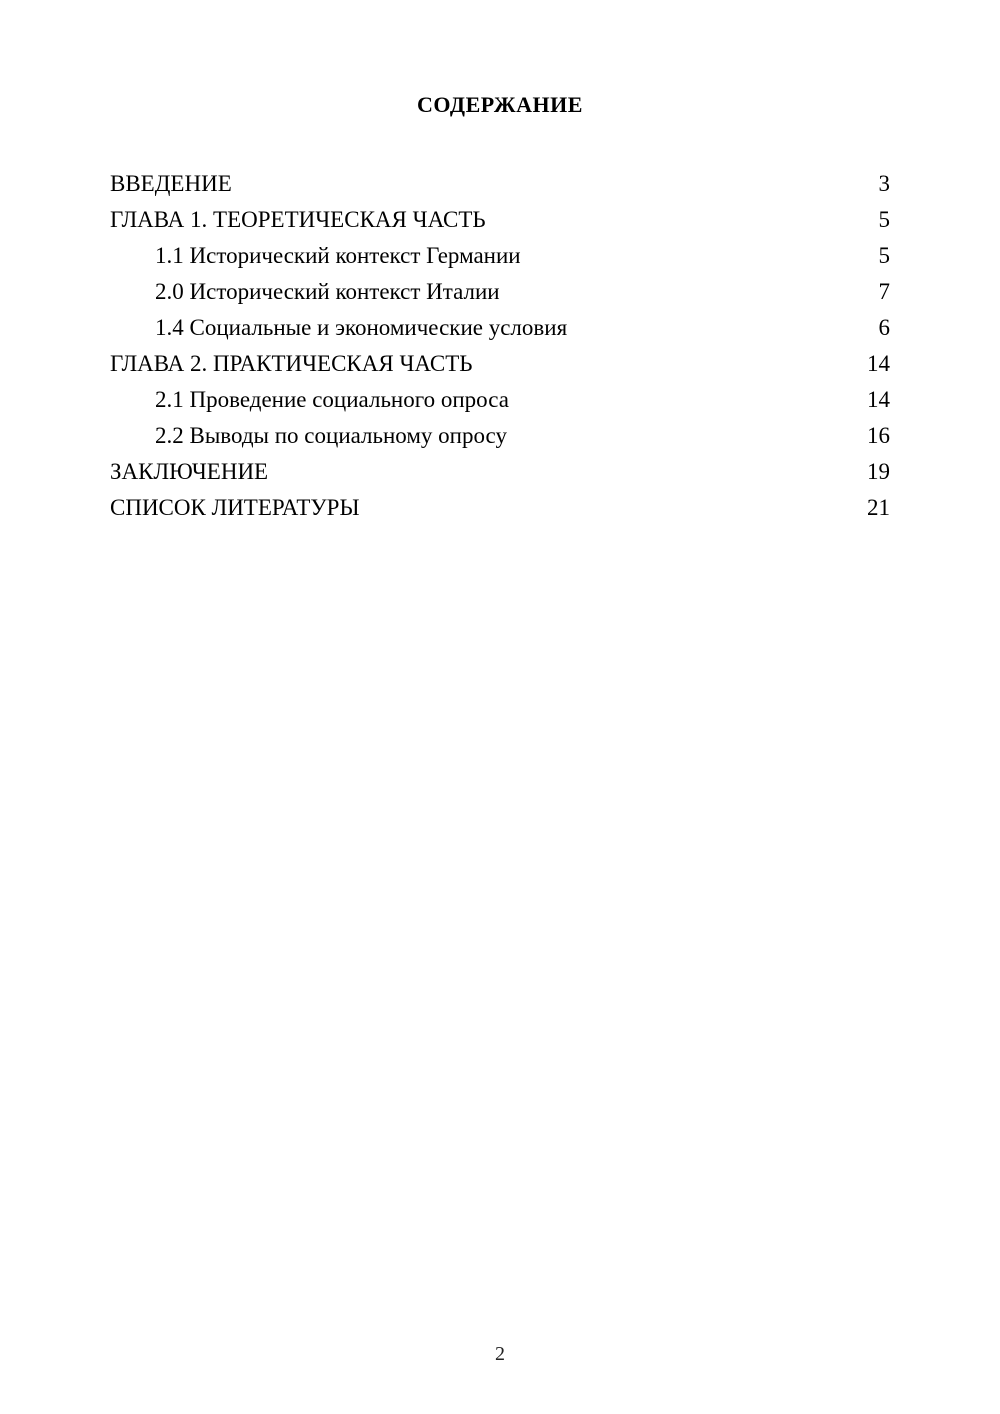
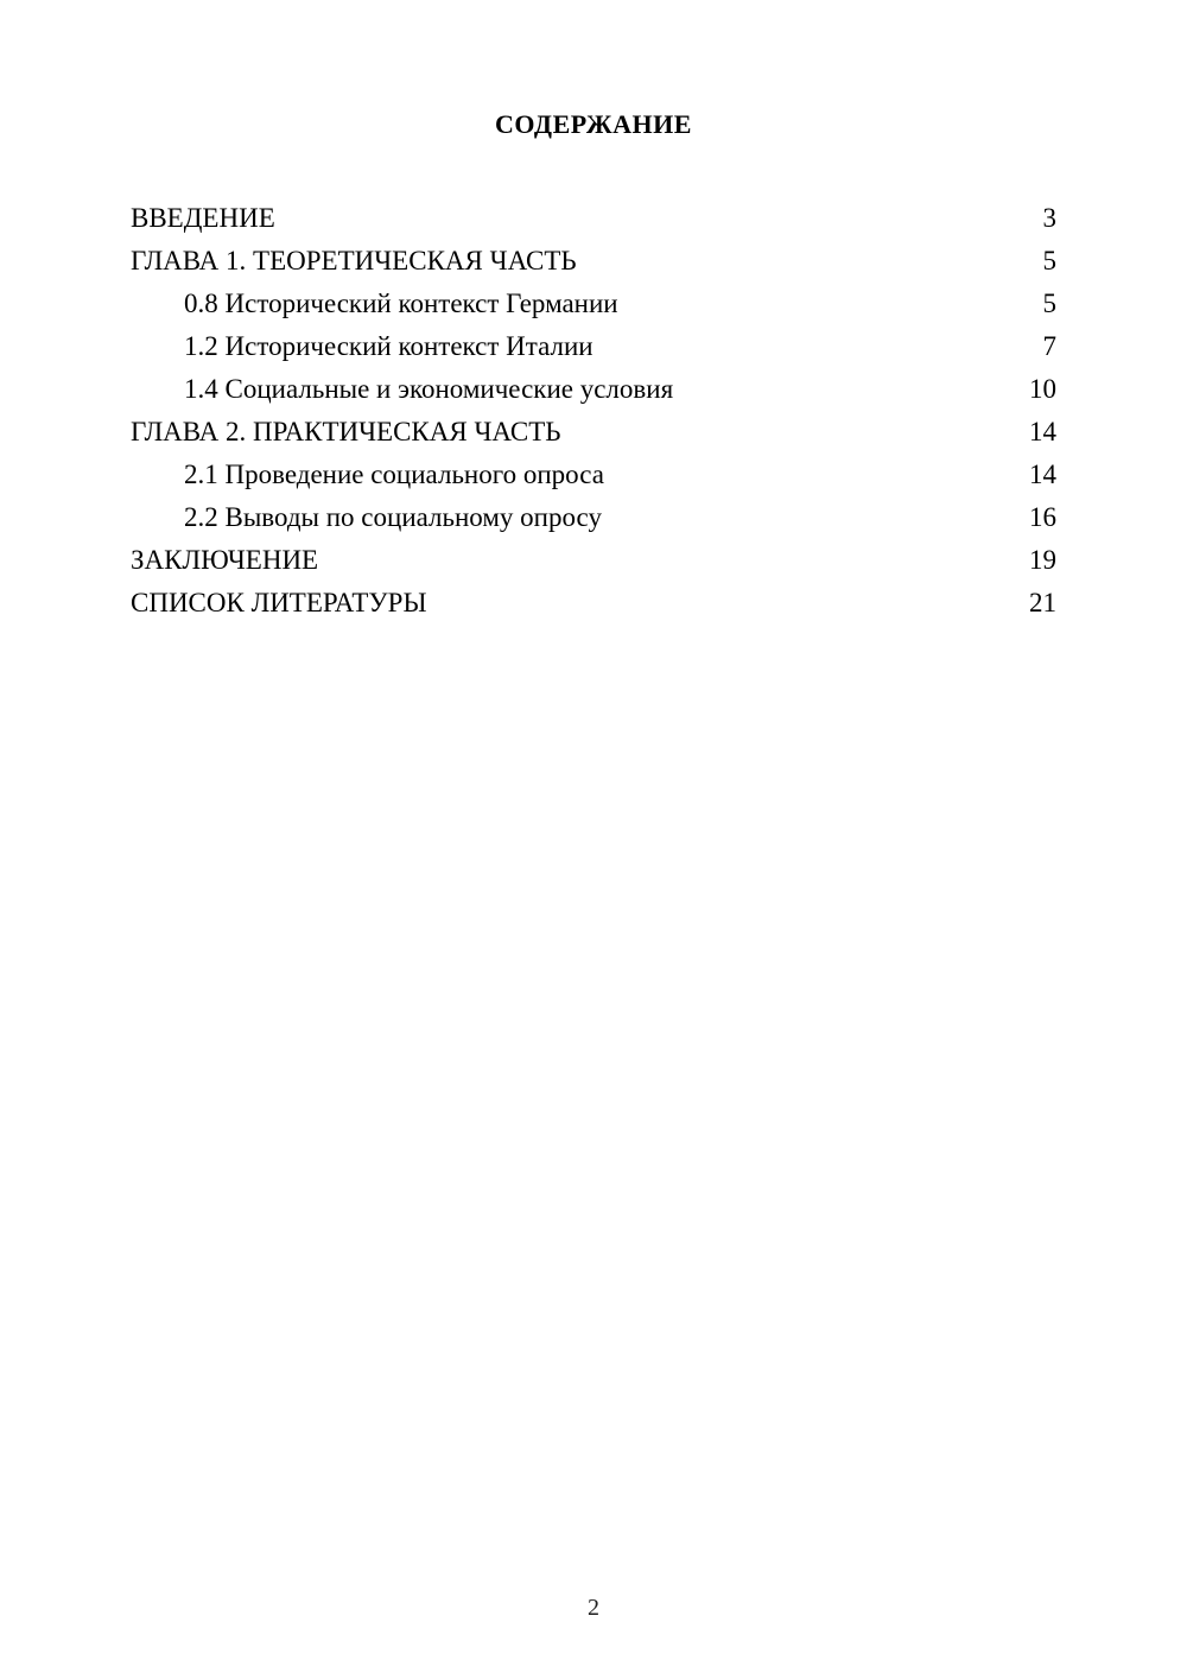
  СОДЕРЖАНИЕ
  ВВЕДЕНИЕ
  3
  ГЛАВА 1. ТЕОРЕТИЧЕСКАЯ ЧАСТЬ
  5
- 1.1 Исторический контекст Германии
+ 0.8 Исторический контекст Германии
  5
- 2.0 Исторический контекст Италии
+ 1.2 Исторический контекст Италии
  7
  1.4 Социальные и экономические условия
- 6
+ 10
  ГЛАВА 2. ПРАКТИЧЕСКАЯ ЧАСТЬ
  14
  2.1 Проведение социального опроса
  14
  2.2 Выводы по социальному опросу
  16
  ЗАКЛЮЧЕНИЕ
  19
  СПИСОК ЛИТЕРАТУРЫ
  21
  2
